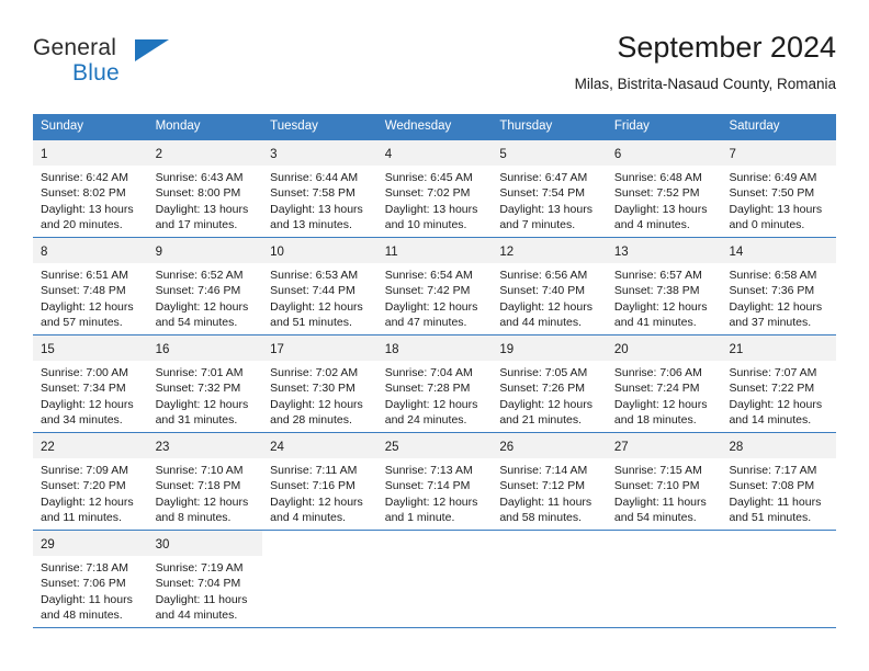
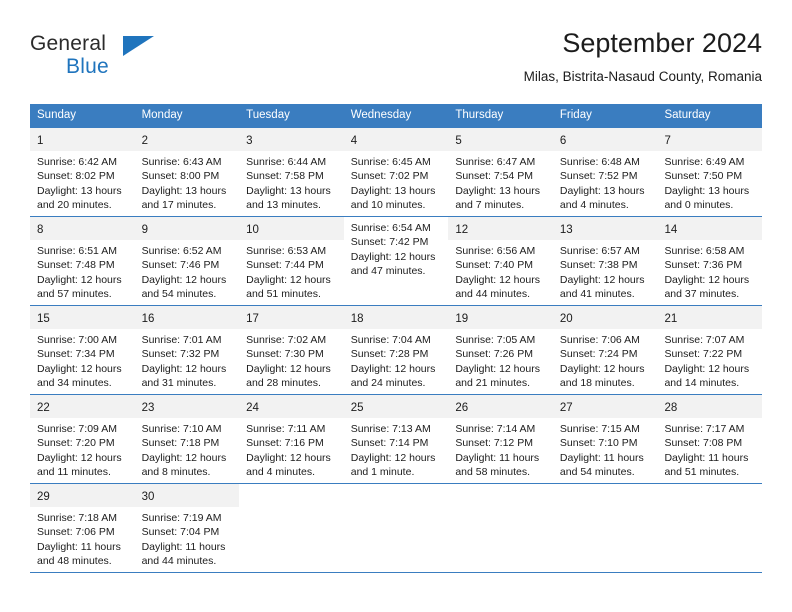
  General
  Blue
  September 2024
  Milas, Bistrita-Nasaud County, Romania
  Sunday
  Monday
  Tuesday
  Wednesday
  Thursday
  Friday
  Saturday
  1
  Sunrise: 6:42 AM
  Sunset: 8:02 PM
  Daylight: 13 hours
  and 20 minutes.
  2
  Sunrise: 6:43 AM
  Sunset: 8:00 PM
  Daylight: 13 hours
  and 17 minutes.
  3
  Sunrise: 6:44 AM
  Sunset: 7:58 PM
  Daylight: 13 hours
  and 13 minutes.
  4
  Sunrise: 6:45 AM
  Sunset: 7:02 PM
  Daylight: 13 hours
  and 10 minutes.
  5
  Sunrise: 6:47 AM
  Sunset: 7:54 PM
  Daylight: 13 hours
  and 7 minutes.
  6
  Sunrise: 6:48 AM
  Sunset: 7:52 PM
  Daylight: 13 hours
  and 4 minutes.
  7
  Sunrise: 6:49 AM
  Sunset: 7:50 PM
  Daylight: 13 hours
  and 0 minutes.
  8
  Sunrise: 6:51 AM
  Sunset: 7:48 PM
  Daylight: 12 hours
  and 57 minutes.
  9
  Sunrise: 6:52 AM
  Sunset: 7:46 PM
  Daylight: 12 hours
  and 54 minutes.
  10
  Sunrise: 6:53 AM
  Sunset: 7:44 PM
  Daylight: 12 hours
  and 51 minutes.
- 11
  Sunrise: 6:54 AM
  Sunset: 7:42 PM
  Daylight: 12 hours
  and 47 minutes.
  12
  Sunrise: 6:56 AM
  Sunset: 7:40 PM
  Daylight: 12 hours
  and 44 minutes.
  13
  Sunrise: 6:57 AM
  Sunset: 7:38 PM
  Daylight: 12 hours
  and 41 minutes.
  14
  Sunrise: 6:58 AM
  Sunset: 7:36 PM
  Daylight: 12 hours
  and 37 minutes.
  15
  Sunrise: 7:00 AM
  Sunset: 7:34 PM
  Daylight: 12 hours
  and 34 minutes.
  16
  Sunrise: 7:01 AM
  Sunset: 7:32 PM
  Daylight: 12 hours
  and 31 minutes.
  17
  Sunrise: 7:02 AM
  Sunset: 7:30 PM
  Daylight: 12 hours
  and 28 minutes.
  18
  Sunrise: 7:04 AM
  Sunset: 7:28 PM
  Daylight: 12 hours
  and 24 minutes.
  19
  Sunrise: 7:05 AM
  Sunset: 7:26 PM
  Daylight: 12 hours
  and 21 minutes.
  20
  Sunrise: 7:06 AM
  Sunset: 7:24 PM
  Daylight: 12 hours
  and 18 minutes.
  21
  Sunrise: 7:07 AM
  Sunset: 7:22 PM
  Daylight: 12 hours
  and 14 minutes.
  22
  Sunrise: 7:09 AM
  Sunset: 7:20 PM
  Daylight: 12 hours
  and 11 minutes.
  23
  Sunrise: 7:10 AM
  Sunset: 7:18 PM
  Daylight: 12 hours
  and 8 minutes.
  24
  Sunrise: 7:11 AM
  Sunset: 7:16 PM
  Daylight: 12 hours
  and 4 minutes.
  25
  Sunrise: 7:13 AM
  Sunset: 7:14 PM
  Daylight: 12 hours
  and 1 minute.
  26
  Sunrise: 7:14 AM
  Sunset: 7:12 PM
  Daylight: 11 hours
  and 58 minutes.
  27
  Sunrise: 7:15 AM
  Sunset: 7:10 PM
  Daylight: 11 hours
  and 54 minutes.
  28
  Sunrise: 7:17 AM
  Sunset: 7:08 PM
  Daylight: 11 hours
  and 51 minutes.
  29
  Sunrise: 7:18 AM
  Sunset: 7:06 PM
  Daylight: 11 hours
  and 48 minutes.
  30
  Sunrise: 7:19 AM
  Sunset: 7:04 PM
  Daylight: 11 hours
  and 44 minutes.
